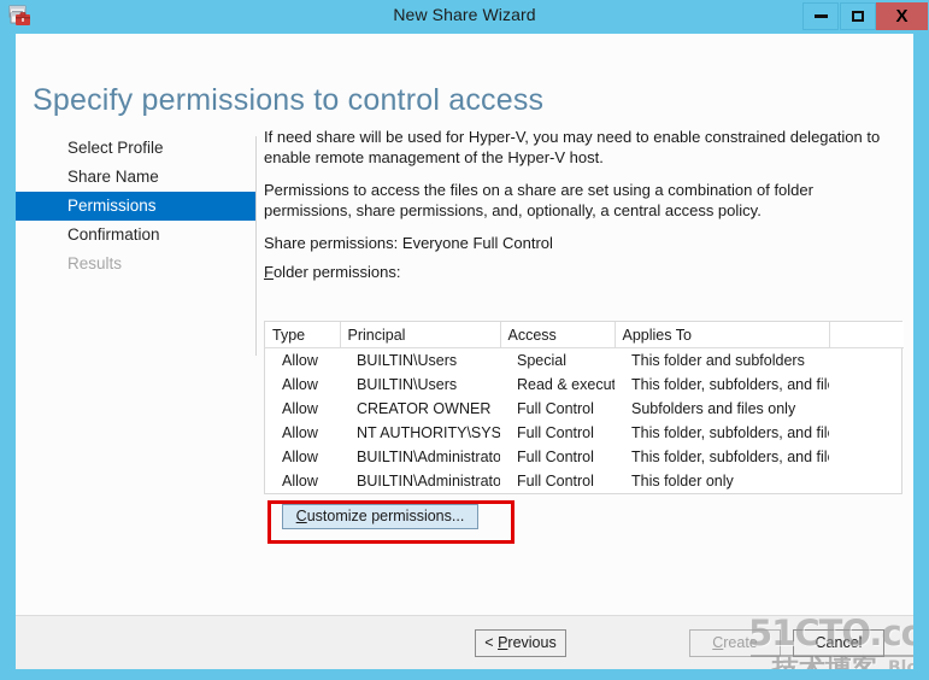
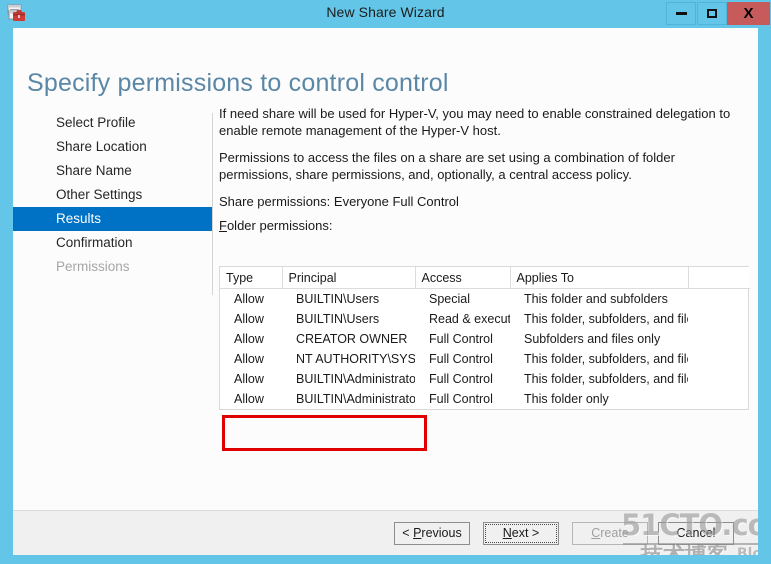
  New Share Wizard
  X
- Specify permissions to control access
+ Specify permissions to control control
  Select Profile
+ Share Location
  Share Name
+ Other Settings
- Permissions
+ Results
  Confirmation
- Results
+ Permissions
  If need share will be used for Hyper-V, you may need to enable constrained delegation to enable remote management of the Hyper-V host.
  Permissions to access the files on a share are set using a combination of folder permissions, share permissions, and, optionally, a central access policy.
  Share permissions: Everyone Full Control
  Folder permissions:
  Type	Principal	Access	Applies To
  Allow	BUILTIN\Users	Special	This folder and subfolders
  Allow	BUILTIN\Users	Read & execut	This folder, subfolders, and fil
  Allow	CREATOR OWNER	Full Control	Subfolders and files only
  Allow	NT AUTHORITY\SYS	Full Control	This folder, subfolders, and fil
  Allow	BUILTIN\Administrato	Full Control	This folder, subfolders, and fil
  Allow	BUILTIN\Administrato	Full Control	This folder only
- Customize permissions...
  < Previous
+ Next >
  Create
  Cancel
  51CTO.co
  Blo
